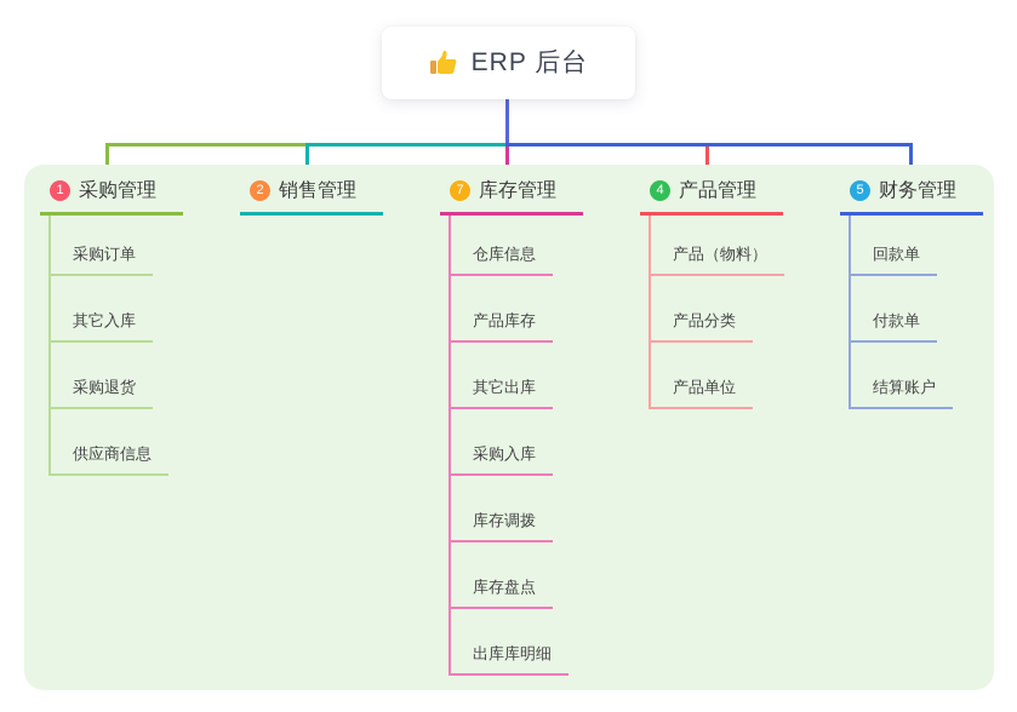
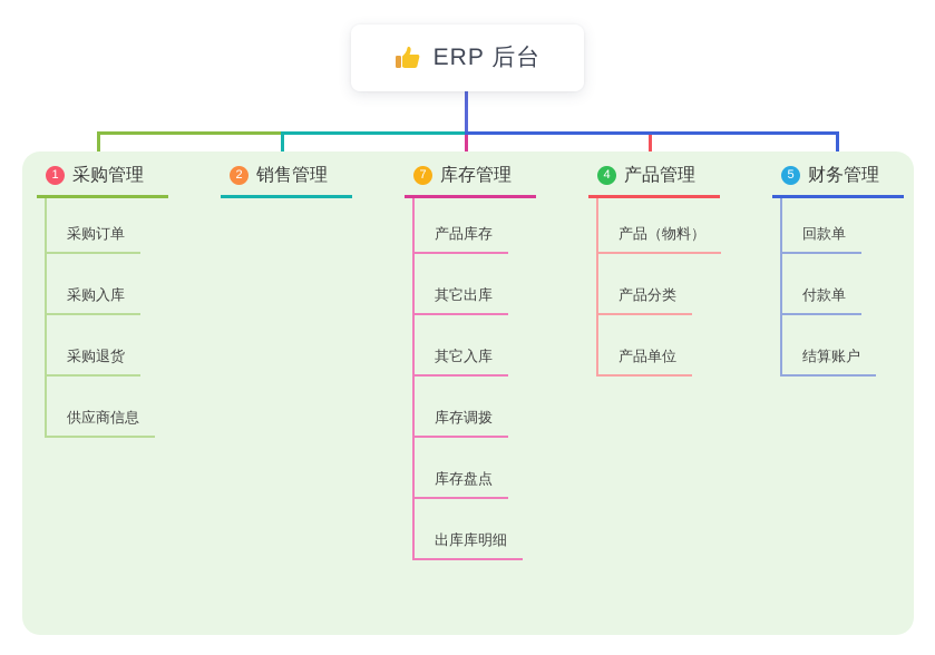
  ERP 后台
  1
  采购管理
  采购订单
- 其它入库
+ 采购入库
  采购退货
  供应商信息
  2
  销售管理
  7
  库存管理
- 仓库信息
  产品库存
  其它出库
- 采购入库
+ 其它入库
  库存调拨
  库存盘点
  出库库明细
  4
  产品管理
  产品（物料）
  产品分类
  产品单位
  5
  财务管理
  回款单
  付款单
  结算账户
